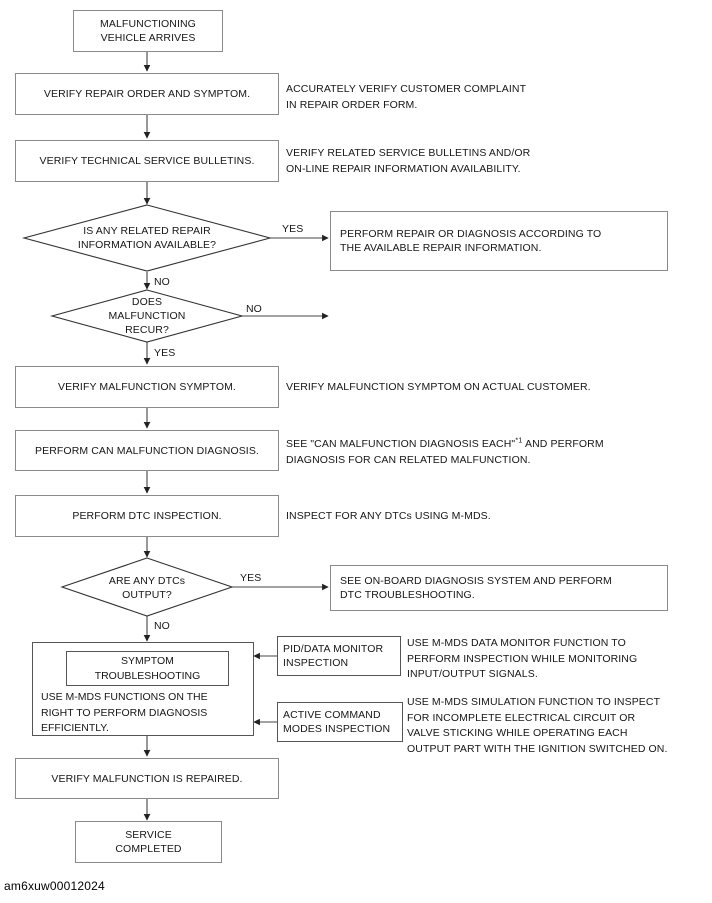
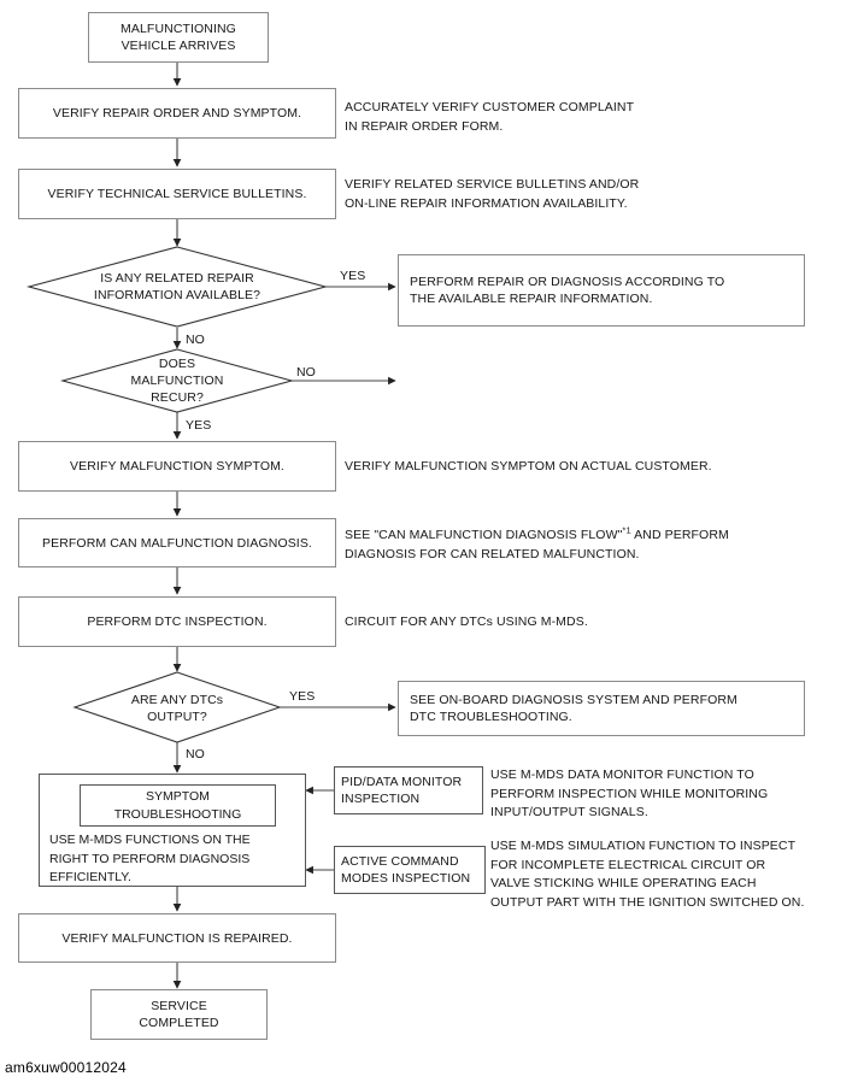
  MALFUNCTIONING
  VEHICLE ARRIVES
  VERIFY REPAIR ORDER AND SYMPTOM.
  VERIFY TECHNICAL SERVICE BULLETINS.
  IS ANY RELATED REPAIR
  INFORMATION AVAILABLE?
  DOES
  MALFUNCTION
  RECUR?
  VERIFY MALFUNCTION SYMPTOM.
  PERFORM CAN MALFUNCTION DIAGNOSIS.
  PERFORM DTC INSPECTION.
  ARE ANY DTCs
  OUTPUT?
  SYMPTOM
  TROUBLESHOOTING
  USE M-MDS FUNCTIONS ON THE
  RIGHT TO PERFORM DIAGNOSIS
  EFFICIENTLY.
  VERIFY MALFUNCTION IS REPAIRED.
  SERVICE
  COMPLETED
  PERFORM REPAIR OR DIAGNOSIS ACCORDING TO
  THE AVAILABLE REPAIR INFORMATION.
  SEE ON-BOARD DIAGNOSIS SYSTEM AND PERFORM
  DTC TROUBLESHOOTING.
  PID/DATA MONITOR
  INSPECTION
  ACTIVE COMMAND
  MODES INSPECTION
  ACCURATELY VERIFY CUSTOMER COMPLAINT
  IN REPAIR ORDER FORM.
  VERIFY RELATED SERVICE BULLETINS AND/OR
  ON-LINE REPAIR INFORMATION AVAILABILITY.
  VERIFY MALFUNCTION SYMPTOM ON ACTUAL CUSTOMER.
- SEE "CAN MALFUNCTION DIAGNOSIS EACH"*1 AND PERFORM
+ SEE "CAN MALFUNCTION DIAGNOSIS FLOW"*1 AND PERFORM
  DIAGNOSIS FOR CAN RELATED MALFUNCTION.
- INSPECT FOR ANY DTCs USING M-MDS.
+ CIRCUIT FOR ANY DTCs USING M-MDS.
  USE M-MDS DATA MONITOR FUNCTION TO
  PERFORM INSPECTION WHILE MONITORING
  INPUT/OUTPUT SIGNALS.
  USE M-MDS SIMULATION FUNCTION TO INSPECT
  FOR INCOMPLETE ELECTRICAL CIRCUIT OR
  VALVE STICKING WHILE OPERATING EACH
  OUTPUT PART WITH THE IGNITION SWITCHED ON.
  YES
  NO
  NO
  YES
  YES
  NO
  am6xuw00012024
